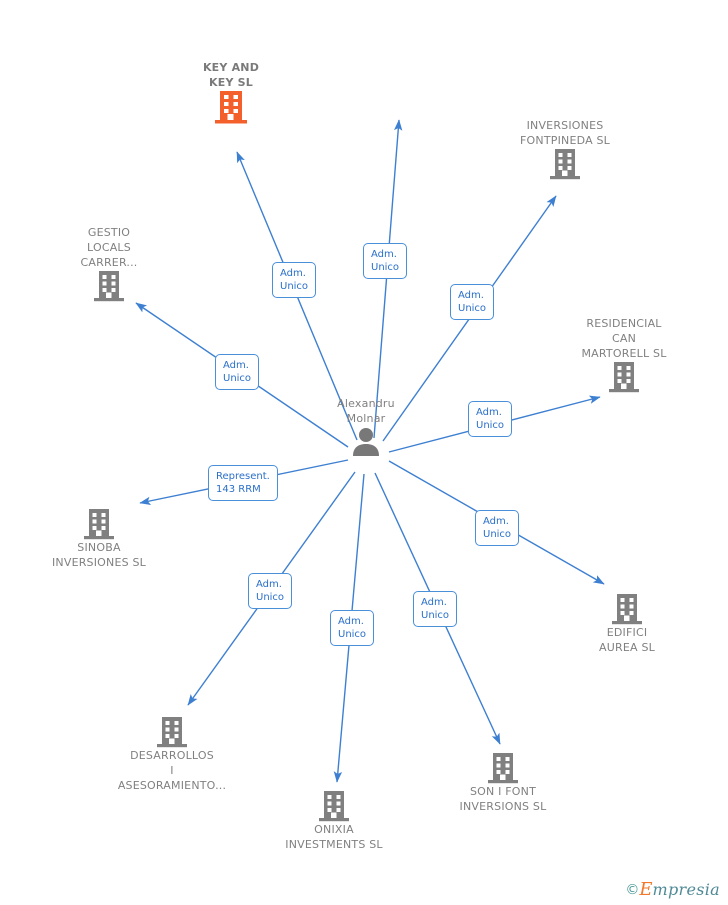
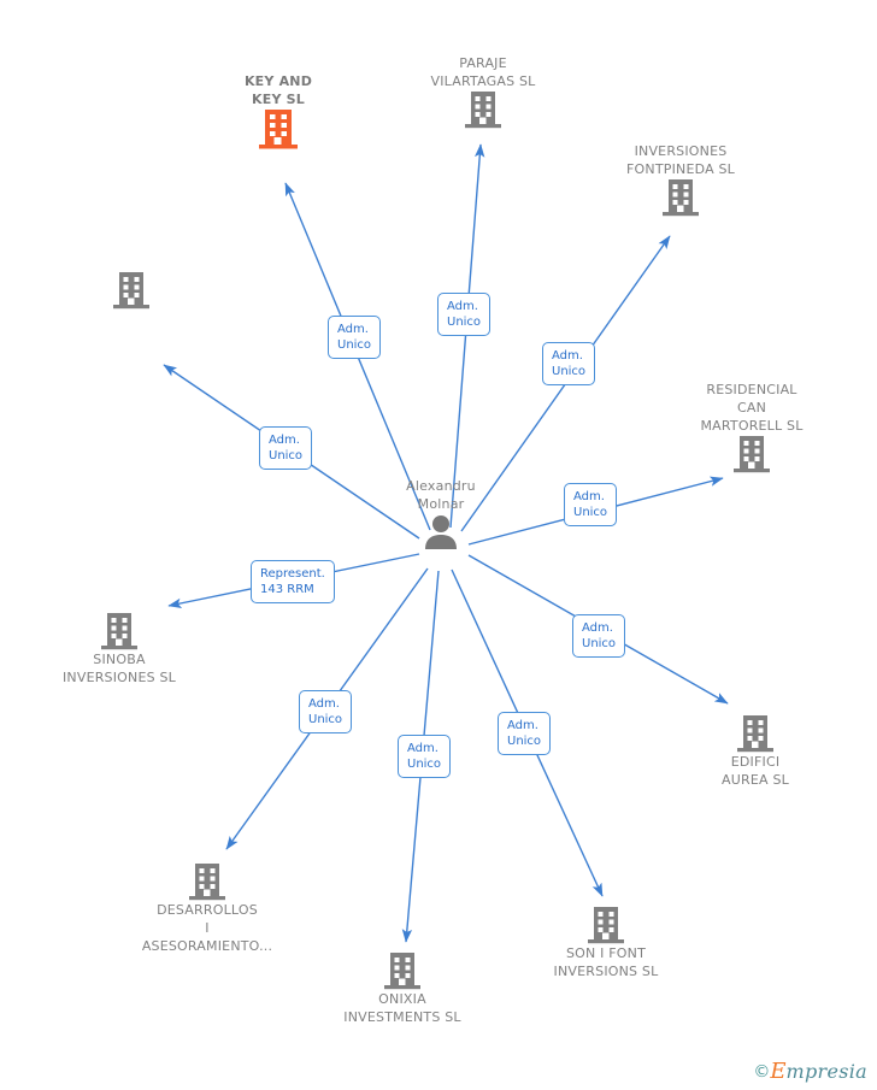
  KEY AND
  KEY SL
  Alexandru
  Molnar
+ PARAJE
+ VILARTAGAS SL
  INVERSIONES
  FONTPINEDA SL
- GESTIO
- LOCALS
- CARRER...
  RESIDENCIAL
  CAN
  MARTORELL SL
  SINOBA
  INVERSIONES SL
  EDIFICI
  AUREA SL
  DESARROLLOS
  I
  ASESORAMIENTO...
  SON I FONT
  INVERSIONS SL
  ONIXIA
  INVESTMENTS SL
  Adm.
  Unico
  Adm.
  Unico
  Adm.
  Unico
  Adm.
  Unico
  Adm.
  Unico
  Represent.
  143 RRM
  Adm.
  Unico
  Adm.
  Unico
  Adm.
  Unico
  Adm.
  Unico
  ©Empresia
